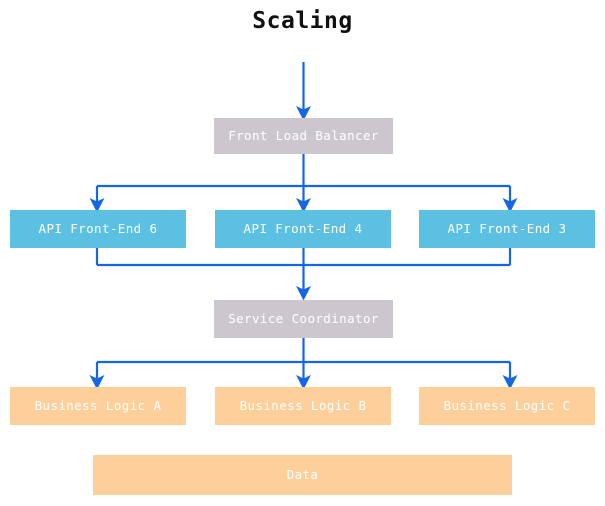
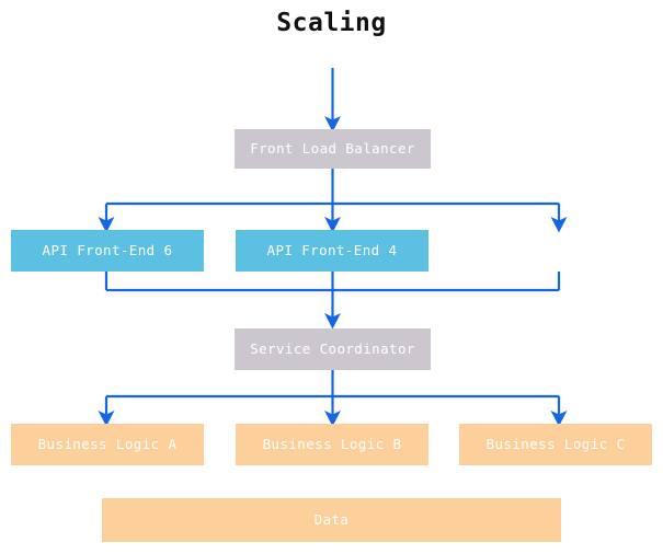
  Scaling
  Front Load Balancer
  API Front-End 6
  API Front-End 4
- API Front-End 3
  Service Coordinator
  Business Logic A
  Business Logic B
  Business Logic C
  Data
